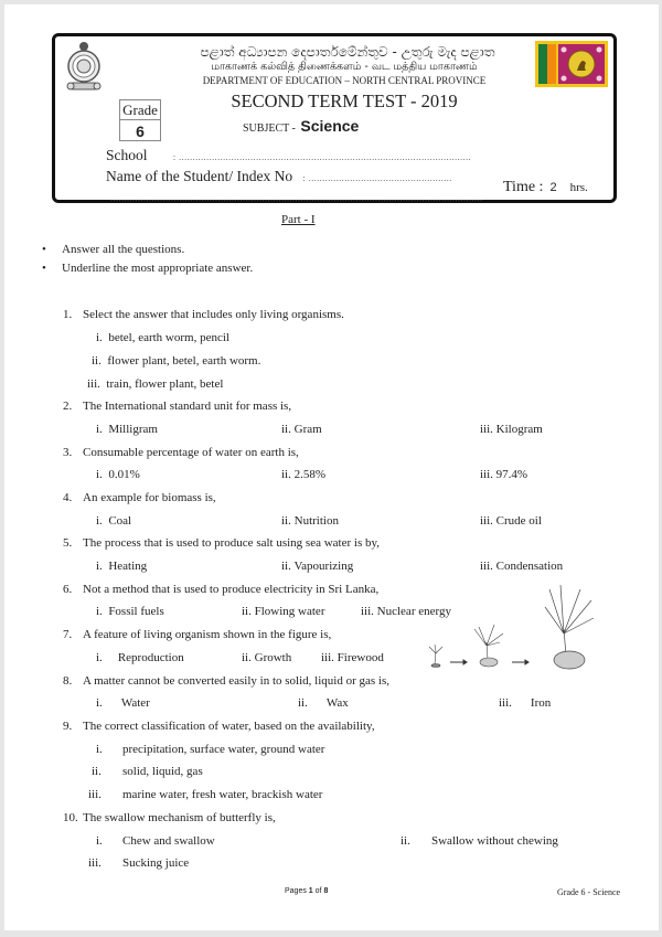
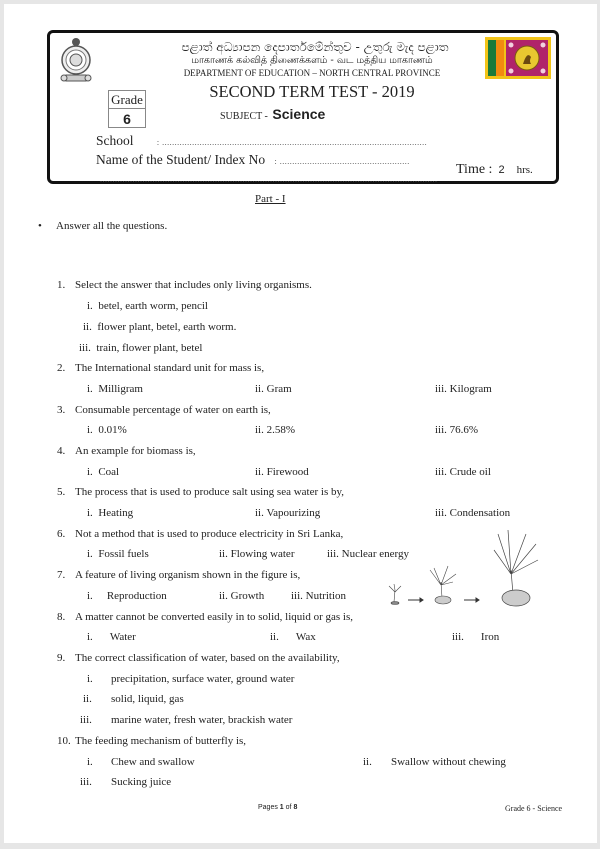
  පළාත් අධ්‍යාපන දෙපාර්තමේන්තුව - උතුරු මැද පළාත
  மாகாணக் கல்வித் திணைக்களம் - வட மத்திய மாகாணம்
  DEPARTMENT OF EDUCATION – NORTH CENTRAL PROVINCE
  SECOND TERM TEST - 2019
  SUBJECT - Science
  Grade
  6
  School : ..........................................................................................................
  Name of the Student/ Index No : ....................................................
  .......................................................................................................................................
  Time : 2 hrs.
  Part - I
  • Answer all the questions.
- • Underline the most appropriate answer.
  1. Select the answer that includes only living organisms.
  i. betel, earth worm, pencil
  ii. flower plant, betel, earth worm.
  iii. train, flower plant, betel
  2. The International standard unit for mass is,
  i. Milligram
  ii. Gram
  iii. Kilogram
  3. Consumable percentage of water on earth is,
  i. 0.01%
  ii. 2.58%
- iii. 97.4%
+ iii. 76.6%
  4. An example for biomass is,
  i. Coal
- ii. Nutrition
+ ii. Firewood
  iii. Crude oil
  5. The process that is used to produce salt using sea water is by,
  i. Heating
  ii. Vapourizing
  iii. Condensation
  6. Not a method that is used to produce electricity in Sri Lanka,
  i. Fossil fuels
  ii. Flowing water
  iii. Nuclear energy
  7. A feature of living organism shown in the figure is,
  i. Reproduction
  ii. Growth
- iii. Firewood
+ iii. Nutrition
  8. A matter cannot be converted easily in to solid, liquid or gas is,
  i. Water
  ii. Wax
  iii. Iron
  9. The correct classification of water, based on the availability,
  i. precipitation, surface water, ground water
  ii. solid, liquid, gas
  iii. marine water, fresh water, brackish water
- 10. The swallow mechanism of butterfly is,
+ 10. The feeding mechanism of butterfly is,
  i. Chew and swallow
  ii. Swallow without chewing
  iii. Sucking juice
  Grade 6 - Science
